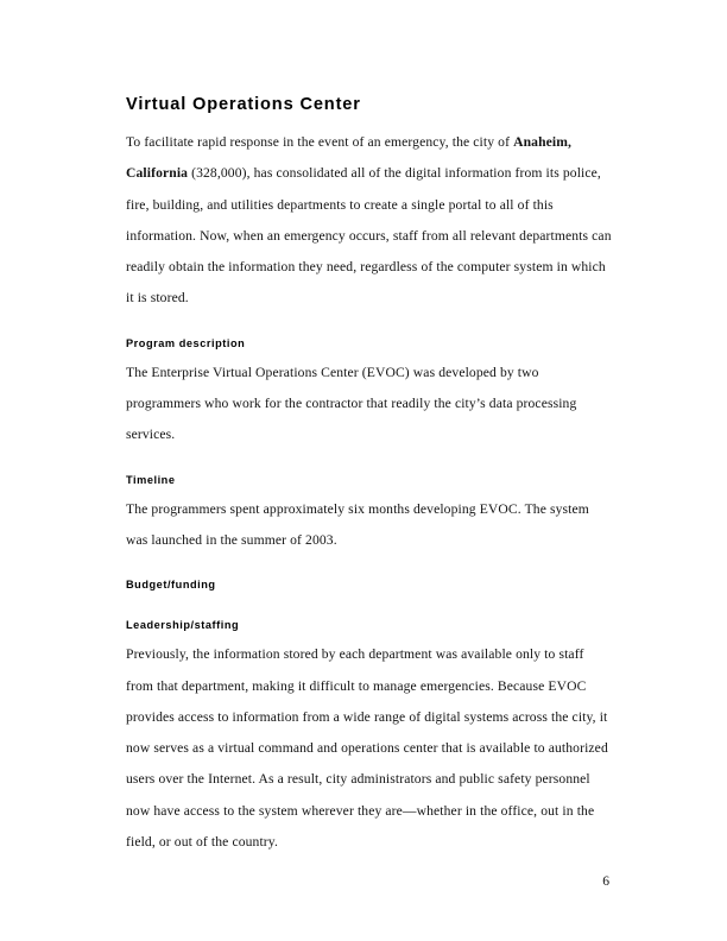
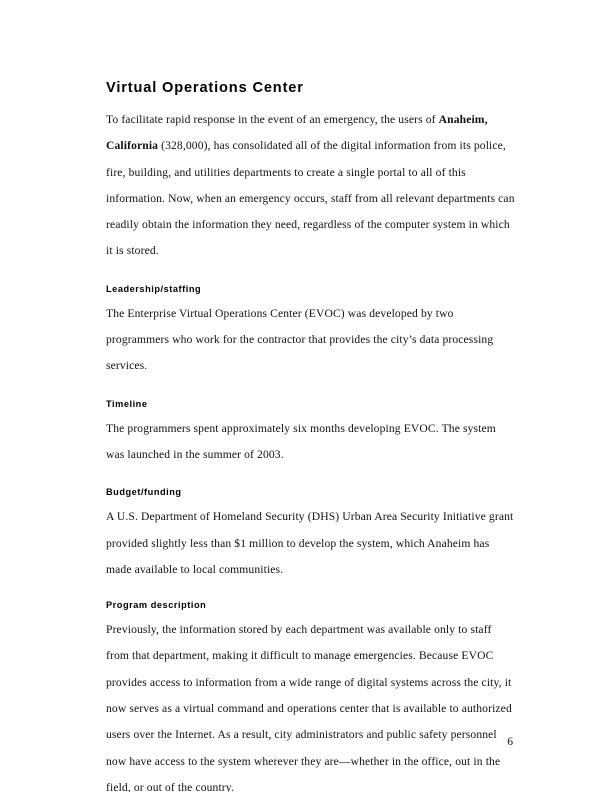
  Virtual Operations Center
- To facilitate rapid response in the event of an emergency, the city of Anaheim, California (328,000), has consolidated all of the digital information from its police, fire, building, and utilities departments to create a single portal to all of this information. Now, when an emergency occurs, staff from all relevant departments can readily obtain the information they need, regardless of the computer system in which it is stored.
+ To facilitate rapid response in the event of an emergency, the users of Anaheim, California (328,000), has consolidated all of the digital information from its police, fire, building, and utilities departments to create a single portal to all of this information. Now, when an emergency occurs, staff from all relevant departments can readily obtain the information they need, regardless of the computer system in which it is stored.
- Program description
+ Leadership/staffing
- The Enterprise Virtual Operations Center (EVOC) was developed by two programmers who work for the contractor that readily the city’s data processing services.
+ The Enterprise Virtual Operations Center (EVOC) was developed by two programmers who work for the contractor that provides the city’s data processing services.
  Timeline
  The programmers spent approximately six months developing EVOC. The system was launched in the summer of 2003.
  Budget/funding
+ A U.S. Department of Homeland Security (DHS) Urban Area Security Initiative grant provided slightly less than $1 million to develop the system, which Anaheim has made available to local communities.
- Leadership/staffing
+ Program description
  Previously, the information stored by each department was available only to staff from that department, making it difficult to manage emergencies. Because EVOC provides access to information from a wide range of digital systems across the city, it now serves as a virtual command and operations center that is available to authorized users over the Internet. As a result, city administrators and public safety personnel now have access to the system wherever they are—whether in the office, out in the field, or out of the country.
  6
